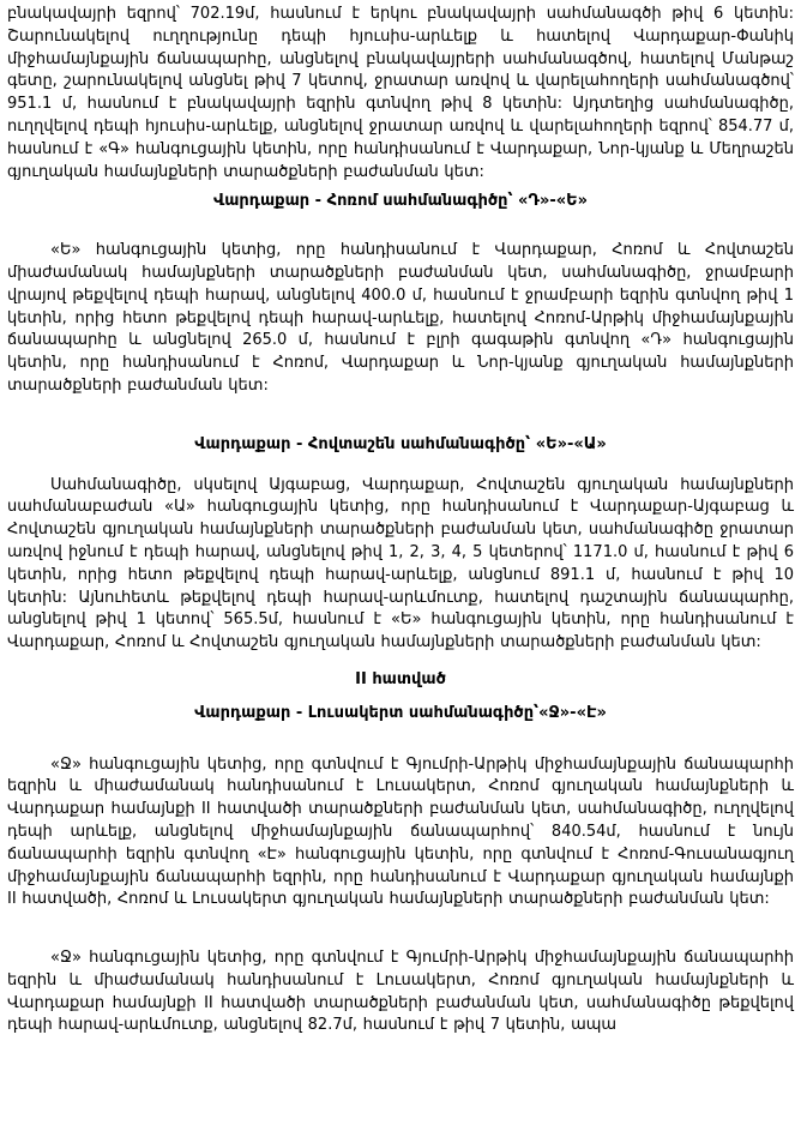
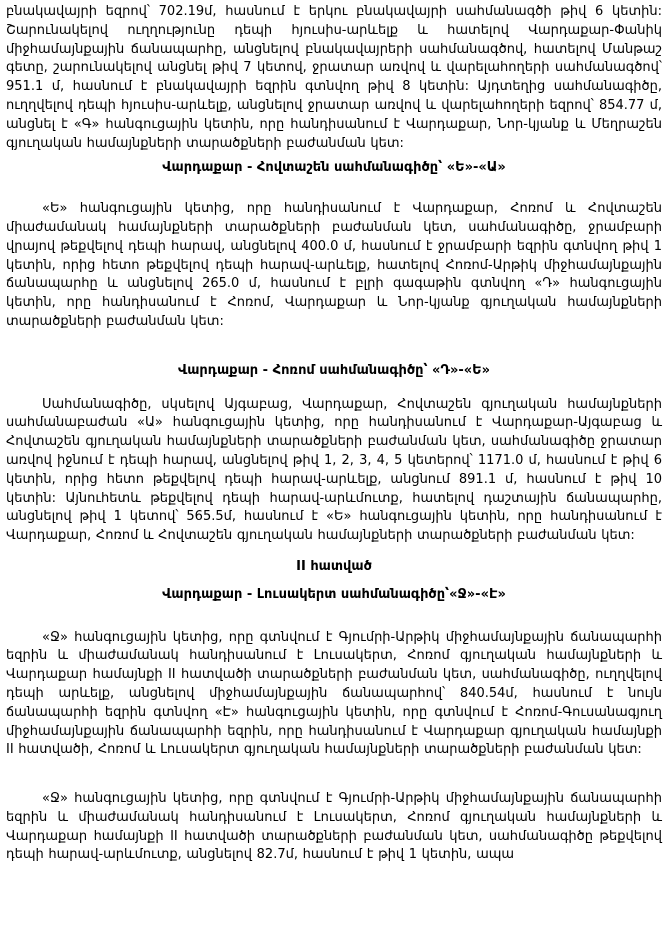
- բնակավայրի եզրով՝ 702.19մ, հասնում է երկու բնակավայրի սահմանագծի թիվ 6 կետին: Շարունակելով ուղղությունը դեպի հյուսիս-արևելք և հատելով Վարդաքար-Փանիկ միջհամայնքային ճանապարհը, անցնելով բնակավայրերի սահմանագծով, հատելով Մանթաշ գետը, շարունակելով անցնել թիվ 7 կետով, ջրատար առվով և վարելահողերի սահմանագծով՝ 951.1 մ, հասնում է բնակավայրի եզրին գտնվող թիվ 8 կետին: Այդտեղից սահմանագիծը, ուղղվելով դեպի հյուսիս-արևելք, անցնելով ջրատար առվով և վարելահողերի եզրով՝ 854.77 մ, հասնում է «Գ» հանգուցային կետին, որը հանդիսանում է Վարդաքար, Նոր-կյանք և Մեղրաշեն գյուղական համայնքների տարածքների բաժանման կետ:
+ բնակավայրի եզրով՝ 702.19մ, հասնում է երկու բնակավայրի սահմանագծի թիվ 6 կետին: Շարունակելով ուղղությունը դեպի հյուսիս-արևելք և հատելով Վարդաքար-Փանիկ միջհամայնքային ճանապարհը, անցնելով բնակավայրերի սահմանագծով, հատելով Մանթաշ գետը, շարունակելով անցնել թիվ 7 կետով, ջրատար առվով և վարելահողերի սահմանագծով՝ 951.1 մ, հասնում է բնակավայրի եզրին գտնվող թիվ 8 կետին: Այդտեղից սահմանագիծը, ուղղվելով դեպի հյուսիս-արևելք, անցնելով ջրատար առվով և վարելահողերի եզրով՝ 854.77 մ, անցնել է «Գ» հանգուցային կետին, որը հանդիսանում է Վարդաքար, Նոր-կյանք և Մեղրաշեն գյուղական համայնքների տարածքների բաժանման կետ:
- Վարդաքար - Հոռոմ սահմանագիծը՝ «Դ»-«Ե»
+ Վարդաքար - Հովտաշեն սահմանագիծը՝ «Ե»-«Ա»
  «Ե» հանգուցային կետից, որը հանդիսանում է Վարդաքար, Հոռոմ և Հովտաշեն միաժամանակ համայնքների տարածքների բաժանման կետ, սահմանագիծը, ջրամբարի վրայով թեքվելով դեպի հարավ, անցնելով 400.0 մ, հասնում է ջրամբարի եզրին գտնվող թիվ 1 կետին, որից հետո թեքվելով դեպի հարավ-արևելք, հատելով Հոռոմ-Արթիկ միջհամայնքային ճանապարհը և անցնելով 265.0 մ, հասնում է բլրի գագաթին գտնվող «Դ» հանգուցային կետին, որը հանդիսանում է Հոռոմ, Վարդաքար և Նոր-կյանք գյուղական համայնքների տարածքների բաժանման կետ:
- Վարդաքար - Հովտաշեն սահմանագիծը՝ «Ե»-«Ա»
+ Վարդաքար - Հոռոմ սահմանագիծը՝ «Դ»-«Ե»
  Սահմանագիծը, սկսելով Այգաբաց, Վարդաքար, Հովտաշեն գյուղական համայնքների սահմանաբաժան «Ա» հանգուցային կետից, որը հանդիսանում է Վարդաքար-Այգաբաց և Հովտաշեն գյուղական համայնքների տարածքների բաժանման կետ, սահմանագիծը ջրատար առվով իջնում է դեպի հարավ, անցնելով թիվ 1, 2, 3, 4, 5 կետերով՝ 1171.0 մ, հասնում է թիվ 6 կետին, որից հետո թեքվելով դեպի հարավ-արևելք, անցնում 891.1 մ, հասնում է թիվ 10 կետին: Այնուհետև թեքվելով դեպի հարավ-արևմուտք, հատելով դաշտային ճանապարհը, անցնելով թիվ 1 կետով՝ 565.5մ, հասնում է «Ե» հանգուցային կետին, որը հանդիսանում է Վարդաքար, Հոռոմ և Հովտաշեն գյուղական համայնքների տարածքների բաժանման կետ:
  II հատված
  Վարդաքար - Լուսակերտ սահմանագիծը՝«Ջ»-«Է»
  «Ջ» հանգուցային կետից, որը գտնվում է Գյումրի-Արթիկ միջհամայնքային ճանապարհի եզրին և միաժամանակ հանդիսանում է Լուսակերտ, Հոռոմ գյուղական համայնքների և Վարդաքար համայնքի II հատվածի տարածքների բաժանման կետ, սահմանագիծը, ուղղվելով դեպի արևելք, անցնելով միջհամայնքային ճանապարհով՝ 840.54մ, հասնում է նույն ճանապարհի եզրին գտնվող «Է» հանգուցային կետին, որը գտնվում է Հոռոմ-Գուսանագյուղ միջհամայնքային ճանապարհի եզրին, որը հանդիսանում է Վարդաքար գյուղական համայնքի II հատվածի, Հոռոմ և Լուսակերտ գյուղական համայնքների տարածքների բաժանման կետ:
- «Ջ» հանգուցային կետից, որը գտնվում է Գյումրի-Արթիկ միջհամայնքային ճանապարհի եզրին և միաժամանակ հանդիսանում է Լուսակերտ, Հոռոմ գյուղական համայնքների և Վարդաքար համայնքի II հատվածի տարածքների բաժանման կետ, սահմանագիծը թեքվելով դեպի հարավ-արևմուտք, անցնելով 82.7մ, հասնում է թիվ 7 կետին, ապա
+ «Ջ» հանգուցային կետից, որը գտնվում է Գյումրի-Արթիկ միջհամայնքային ճանապարհի եզրին և միաժամանակ հանդիսանում է Լուսակերտ, Հոռոմ գյուղական համայնքների և Վարդաքար համայնքի II հատվածի տարածքների բաժանման կետ, սահմանագիծը թեքվելով դեպի հարավ-արևմուտք, անցնելով 82.7մ, հասնում է թիվ 1 կետին, ապա
